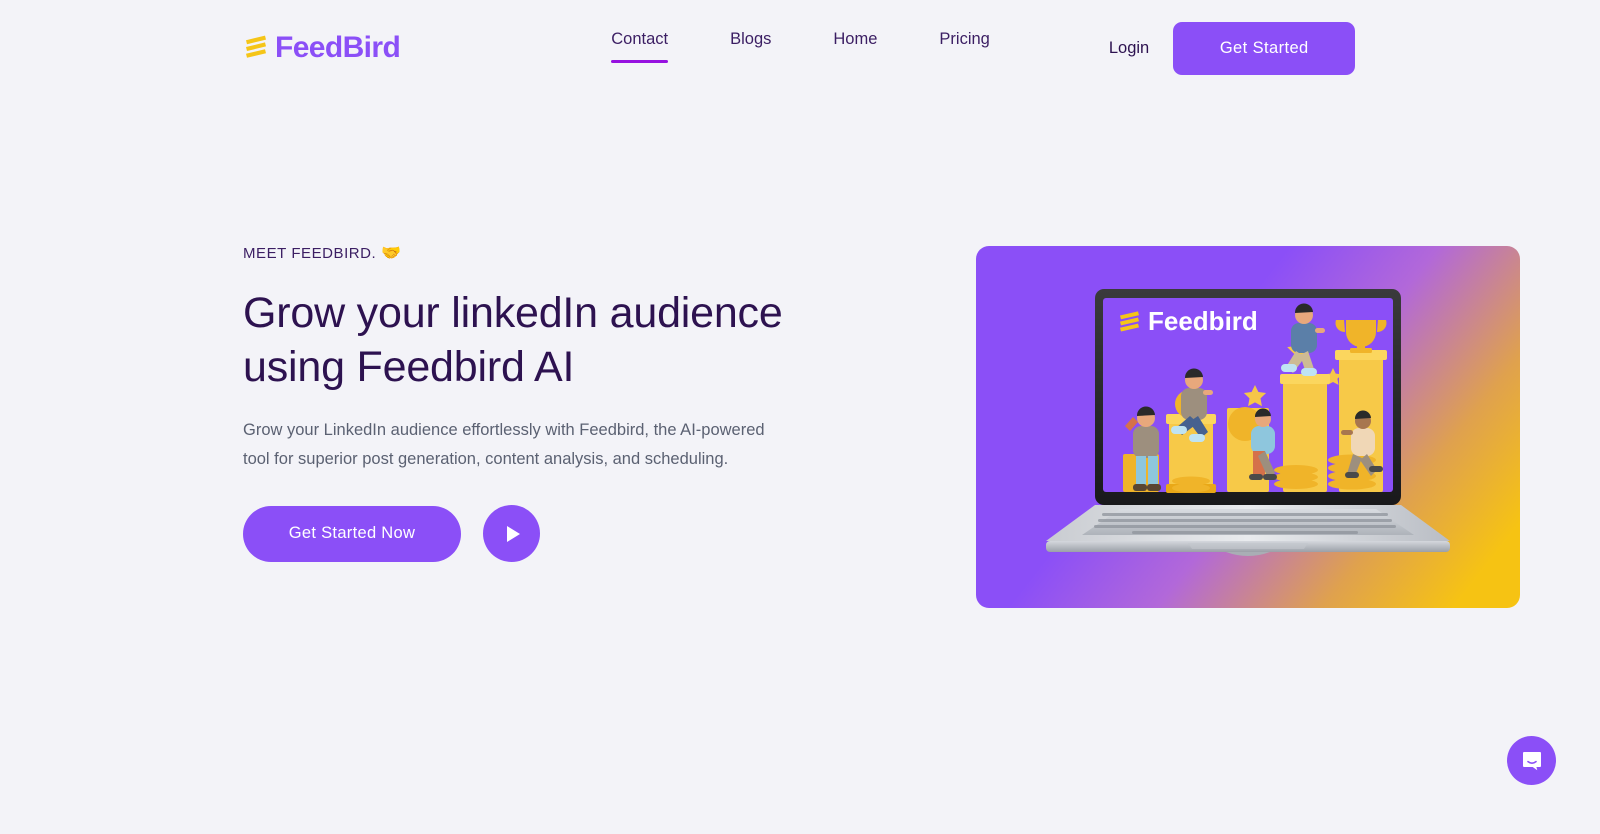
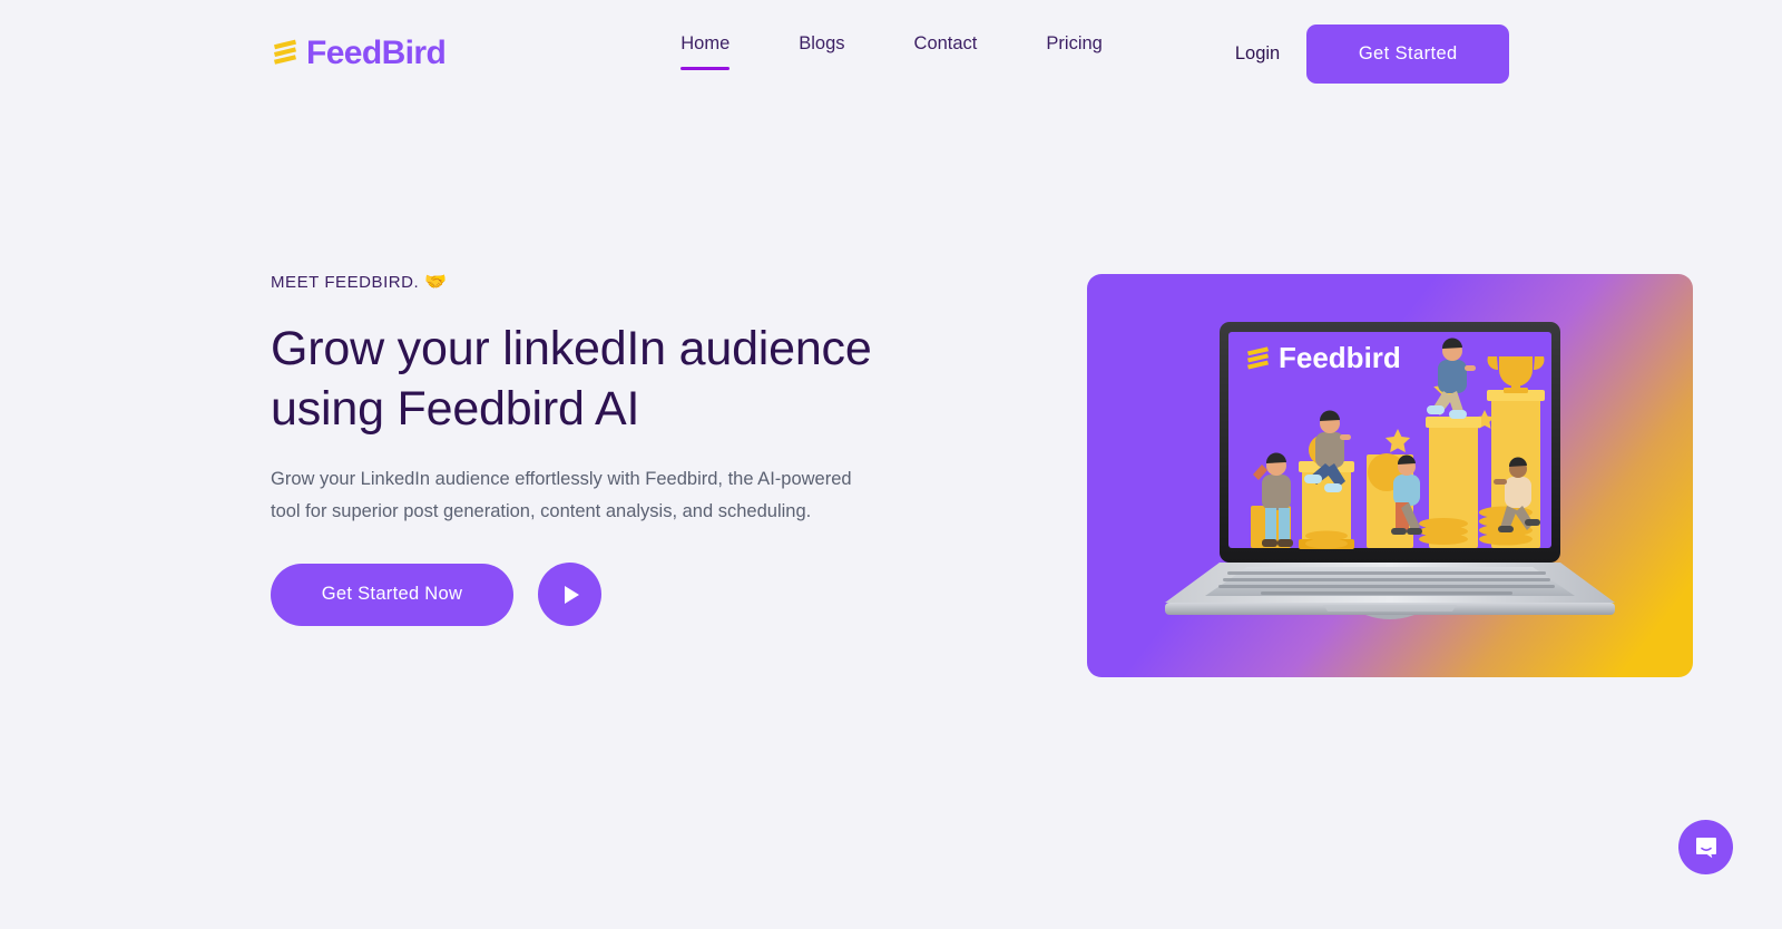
  FeedBird
- Contact
+ Home
  Blogs
- Home
+ Contact
  Pricing
  Login
  Get Started
  MEET FEEDBIRD. 🤝
  Grow your linkedIn audience
  using Feedbird AI
  Grow your LinkedIn audience effortlessly with Feedbird, the AI-powered tool for superior post generation, content analysis, and scheduling.
  Get Started Now
  Feedbird
